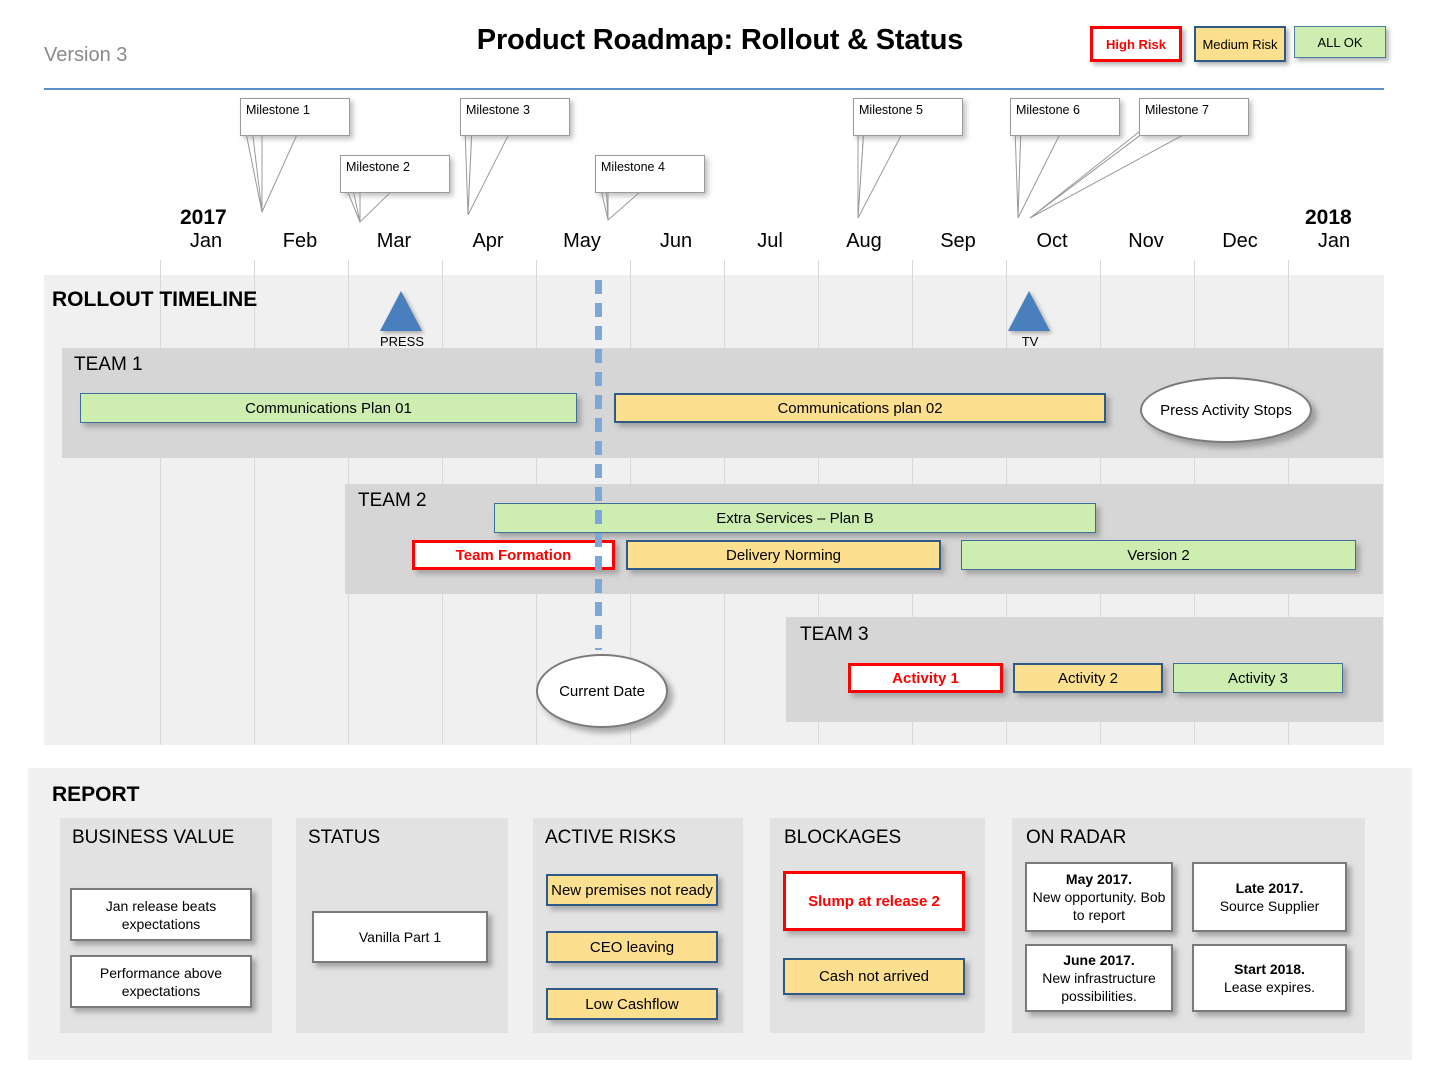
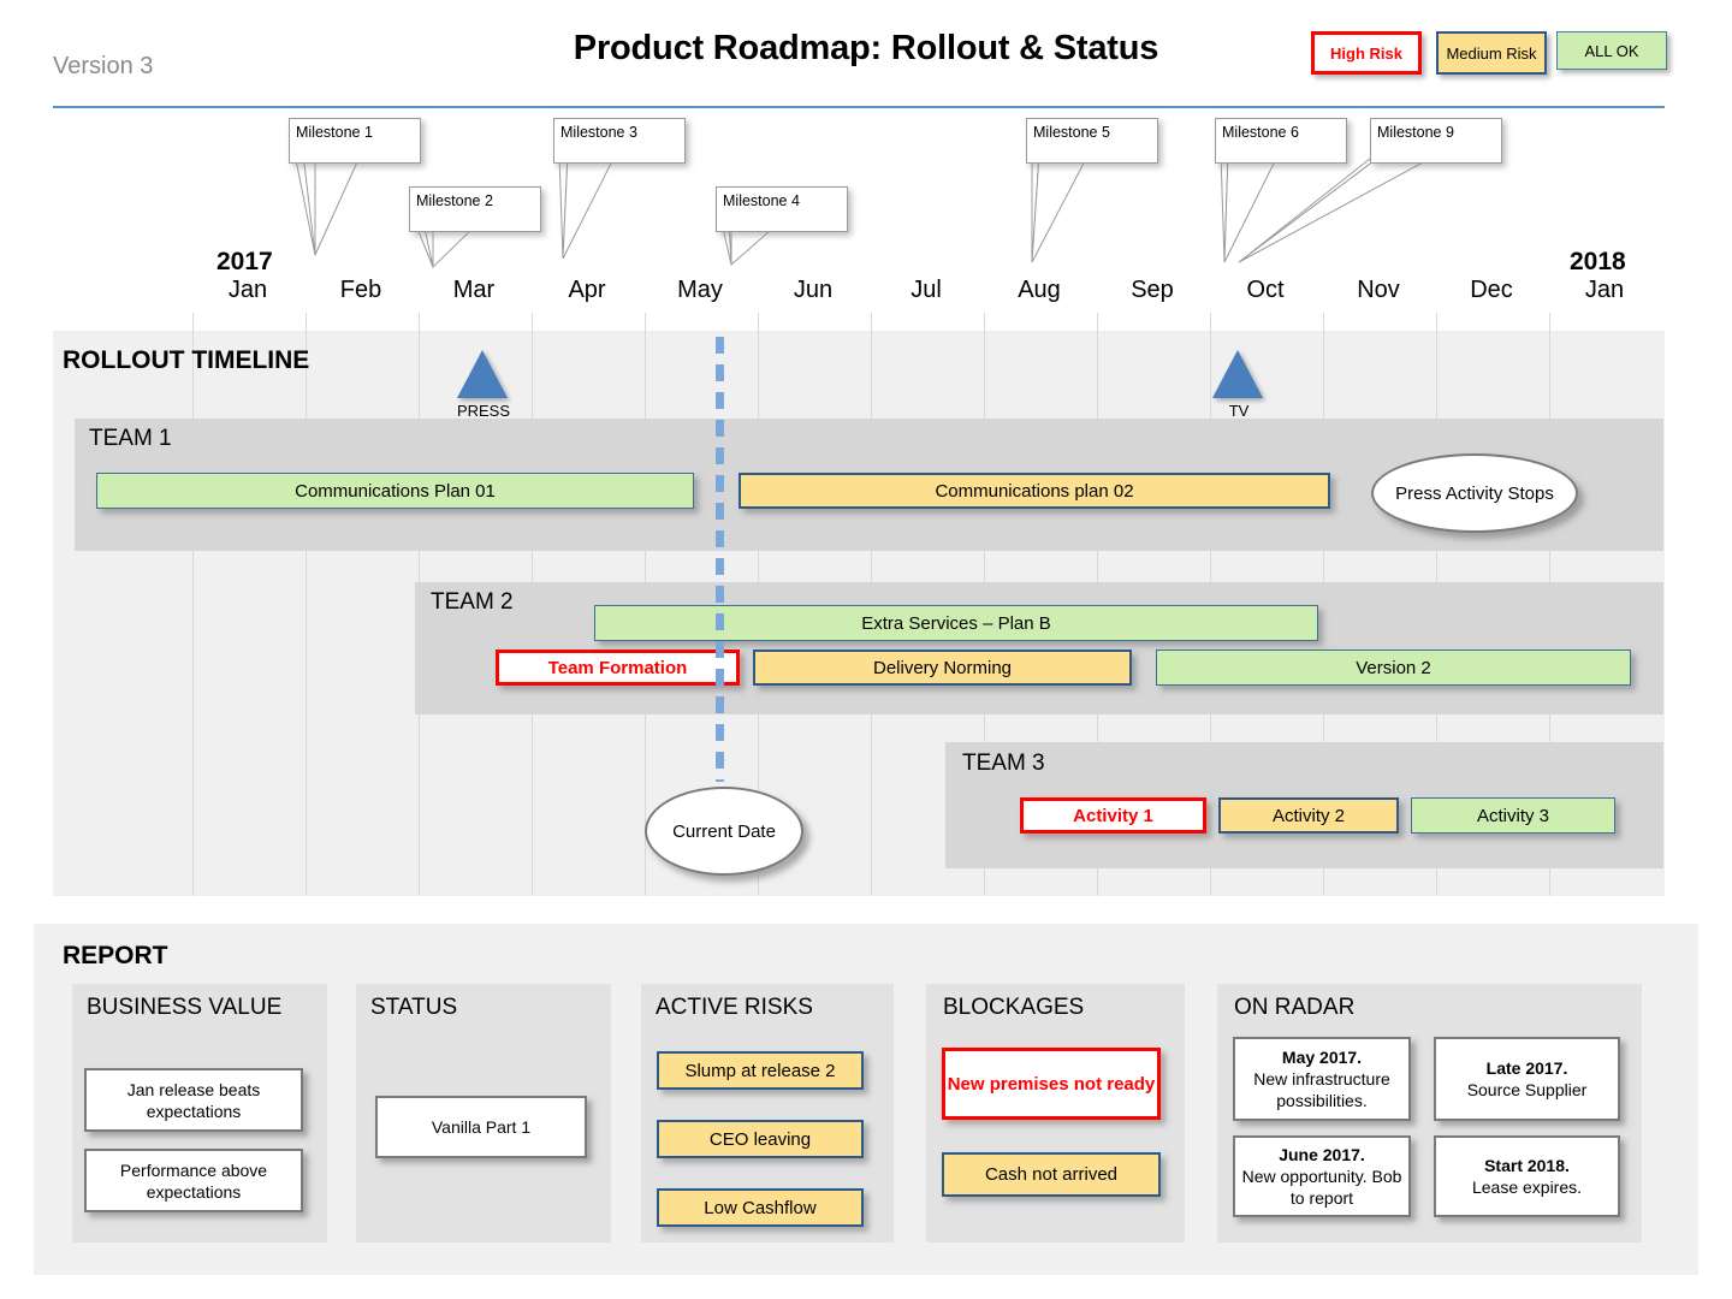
  Version 3
  Product Roadmap: Rollout & Status
  High Risk
  Medium Risk
  ALL OK
  Milestone 1
  Milestone 2
  Milestone 3
  Milestone 4
  Milestone 5
  Milestone 6
- Milestone 7
+ Milestone 9
  2017
  2018
  Jan
  Feb
  Mar
  Apr
  May
  Jun
  Jul
  Aug
  Sep
  Oct
  Nov
  Dec
  Jan
  ROLLOUT TIMELINE
  PRESS
  TV
  TEAM 1
  Communications Plan 01
  Communications plan 02
  Press Activity Stops
  TEAM 2
  Extra Services – Plan B
  Team Formation
  Delivery Norming
  Version 2
  TEAM 3
  Activity 1
  Activity 2
  Activity 3
  Current Date
  REPORT
  BUSINESS VALUE
  Jan release beats expectations
  Performance above expectations
  STATUS
  Vanilla Part 1
  ACTIVE RISKS
- New premises not ready
+ Slump at release 2
  CEO leaving
  Low Cashflow
  BLOCKAGES
- Slump at release 2
+ New premises not ready
  Cash not arrived
  ON RADAR
  May 2017.
- New opportunity. Bob to report
+ New infrastructure possibilities.
  Late 2017.
  Source Supplier
  June 2017.
- New infrastructure possibilities.
+ New opportunity. Bob to report
  Start 2018.
  Lease expires.
